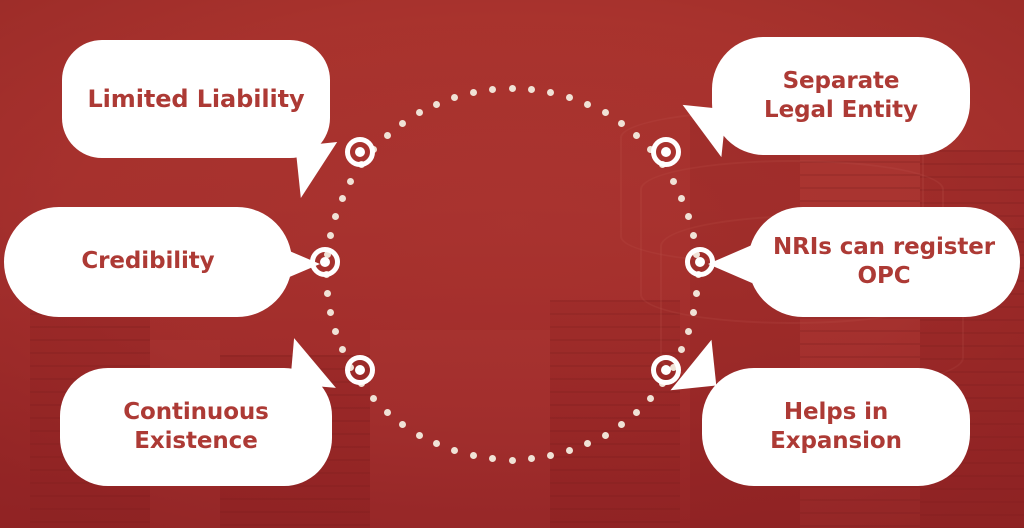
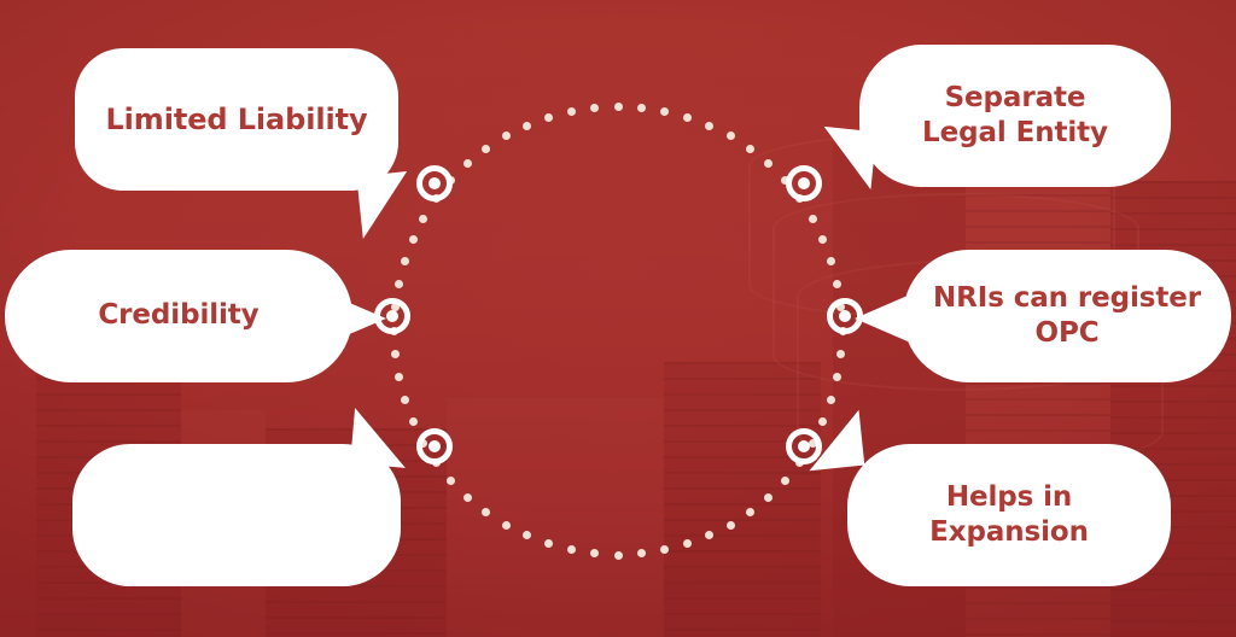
  Limited Liability
  Credibility
- Continuous
- Existence
  Separate
  Legal Entity
  NRIs can register
  OPC
  Helps in
  Expansion
